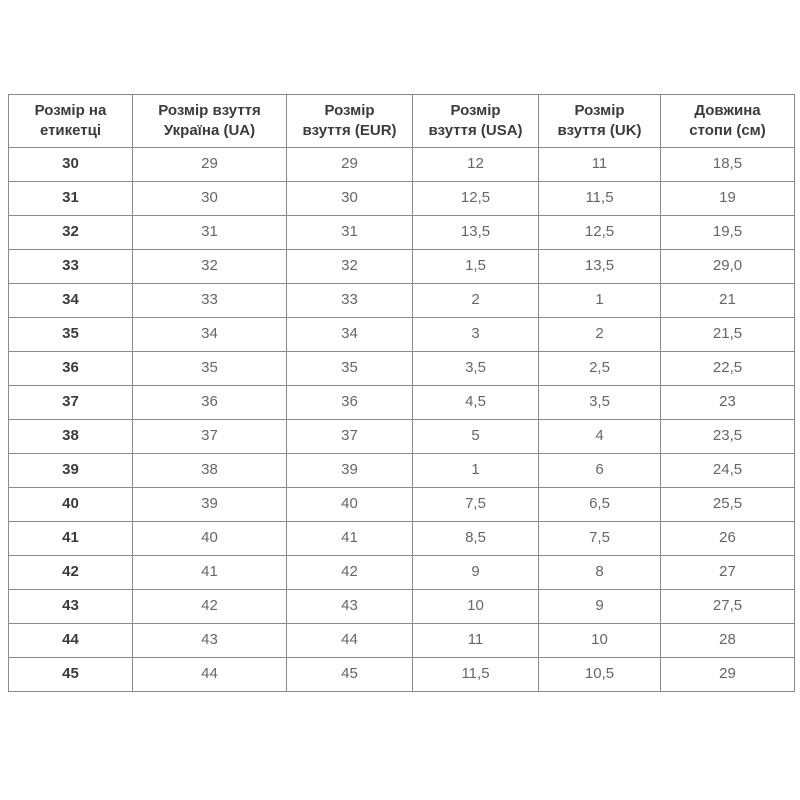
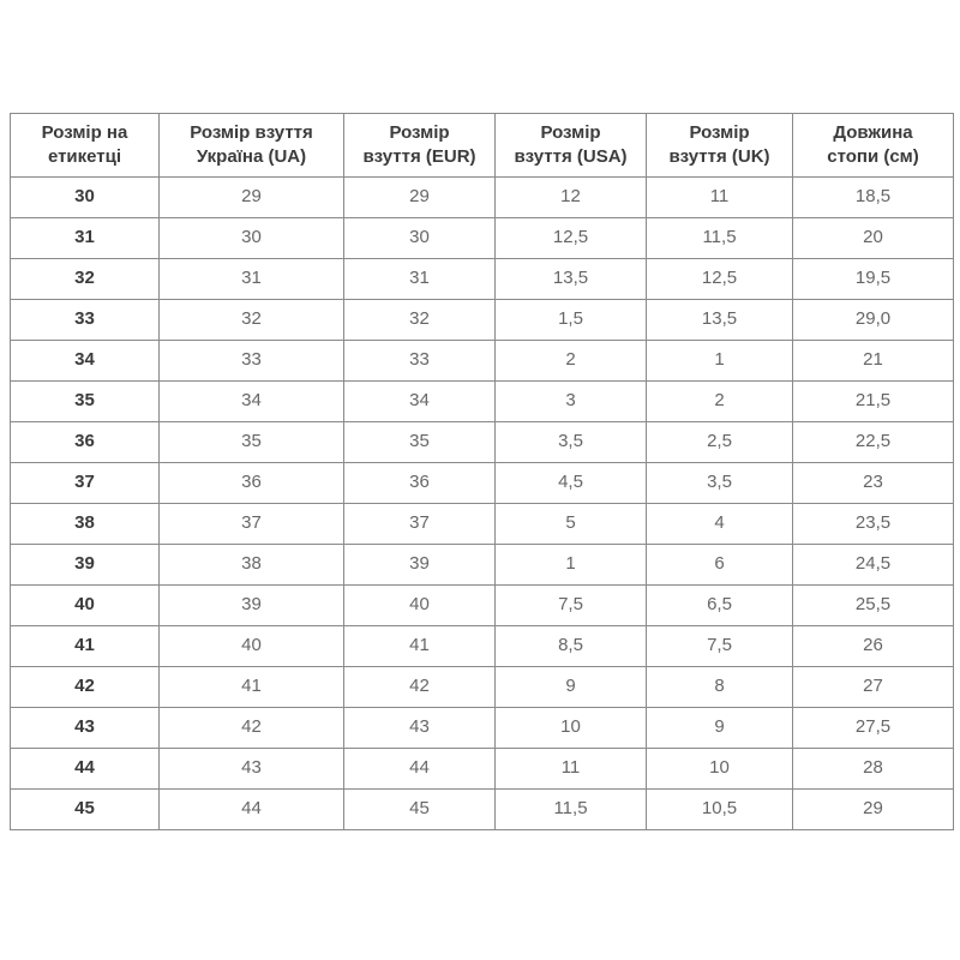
  Розмір наетикетці	Розмір взуттяУкраїна (UA)	Розмірвзуття (EUR)	Розмірвзуття (USA)	Розмірвзуття (UK)	Довжинастопи (см)
  30	29	29	12	11	18,5
- 31	30	30	12,5	11,5	19
+ 31	30	30	12,5	11,5	20
  32	31	31	13,5	12,5	19,5
  33	32	32	1,5	13,5	29,0
  34	33	33	2	1	21
  35	34	34	3	2	21,5
  36	35	35	3,5	2,5	22,5
  37	36	36	4,5	3,5	23
  38	37	37	5	4	23,5
  39	38	39	1	6	24,5
  40	39	40	7,5	6,5	25,5
  41	40	41	8,5	7,5	26
  42	41	42	9	8	27
  43	42	43	10	9	27,5
  44	43	44	11	10	28
  45	44	45	11,5	10,5	29
